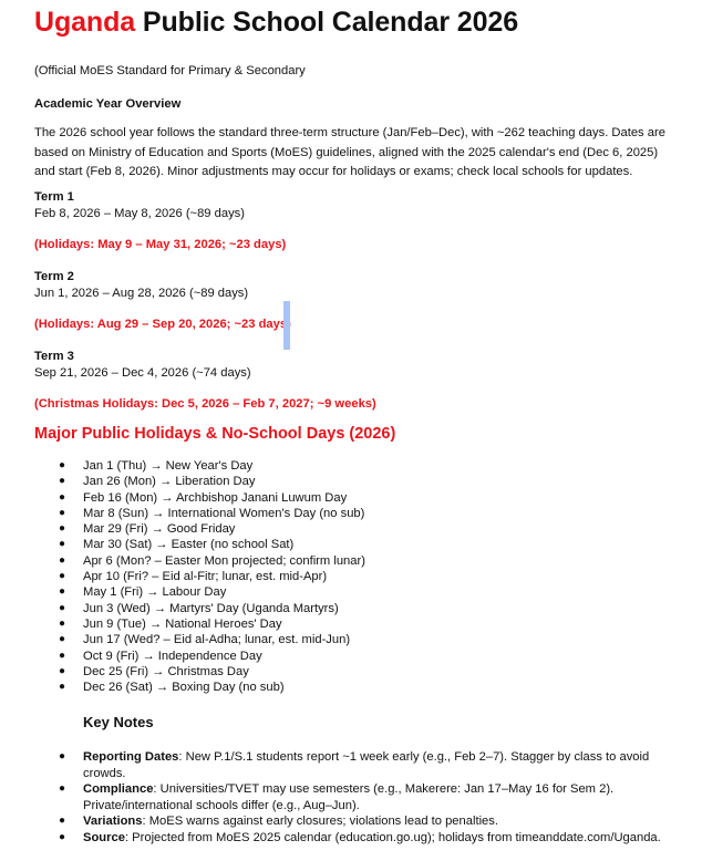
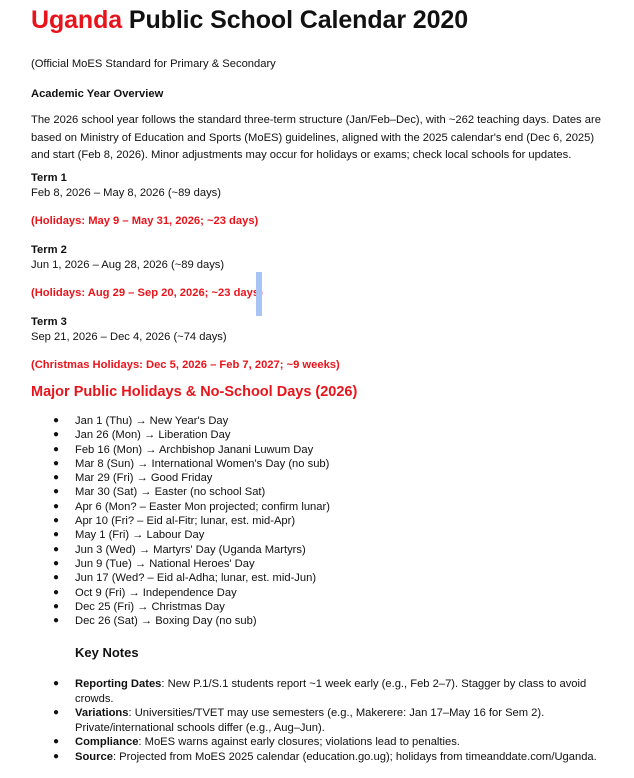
- Uganda Public School Calendar 2026
+ Uganda Public School Calendar 2020
  (Official MoES Standard for Primary & Secondary
  Academic Year Overview
  The 2026 school year follows the standard three-term structure (Jan/Feb–Dec), with ~262 teaching days. Dates are based on Ministry of Education and Sports (MoES) guidelines, aligned with the 2025 calendar's end (Dec 6, 2025) and start (Feb 8, 2026). Minor adjustments may occur for holidays or exams; check local schools for updates.
  Term 1
  Feb 8, 2026 – May 8, 2026 (~89 days)
  (Holidays: May 9 – May 31, 2026; ~23 days)
  Term 2
  Jun 1, 2026 – Aug 28, 2026 (~89 days)
  (Holidays: Aug 29 – Sep 20, 2026; ~23 day
  Term 3
  Sep 21, 2026 – Dec 4, 2026 (~74 days)
  (Christmas Holidays: Dec 5, 2026 – Feb 7, 2027; ~9 weeks)
  Major Public Holidays & No-School Days (2026)
  ●
  Jan 1 (Thu) → New Year's Day
  ●
  Jan 26 (Mon) → Liberation Day
  ●
  Feb 16 (Mon) → Archbishop Janani Luwum Day
  ●
  Mar 8 (Sun) → International Women's Day (no sub)
  ●
  Mar 29 (Fri) → Good Friday
  ●
  Mar 30 (Sat) → Easter (no school Sat)
  ●
  Apr 6 (Mon? – Easter Mon projected; confirm lunar)
  ●
  Apr 10 (Fri? – Eid al-Fitr; lunar, est. mid-Apr)
  ●
  May 1 (Fri) → Labour Day
  ●
  Jun 3 (Wed) → Martyrs' Day (Uganda Martyrs)
  ●
  Jun 9 (Tue) → National Heroes' Day
  ●
  Jun 17 (Wed? – Eid al-Adha; lunar, est. mid-Jun)
  ●
  Oct 9 (Fri) → Independence Day
  ●
  Dec 25 (Fri) → Christmas Day
  ●
  Dec 26 (Sat) → Boxing Day (no sub)
  Key Notes
  ●
  Reporting Dates: New P.1/S.1 students report ~1 week early (e.g., Feb 2–7). Stagger by class to avoid crowds.
  ●
- Compliance: Universities/TVET may use semesters (e.g., Makerere: Jan 17–May 16 for Sem 2). Private/international schools differ (e.g., Aug–Jun).
+ Variations: Universities/TVET may use semesters (e.g., Makerere: Jan 17–May 16 for Sem 2). Private/international schools differ (e.g., Aug–Jun).
  ●
- Variations: MoES warns against early closures; violations lead to penalties.
+ Compliance: MoES warns against early closures; violations lead to penalties.
  ●
  Source: Projected from MoES 2025 calendar (education.go.ug); holidays from timeanddate.com/Uganda.
